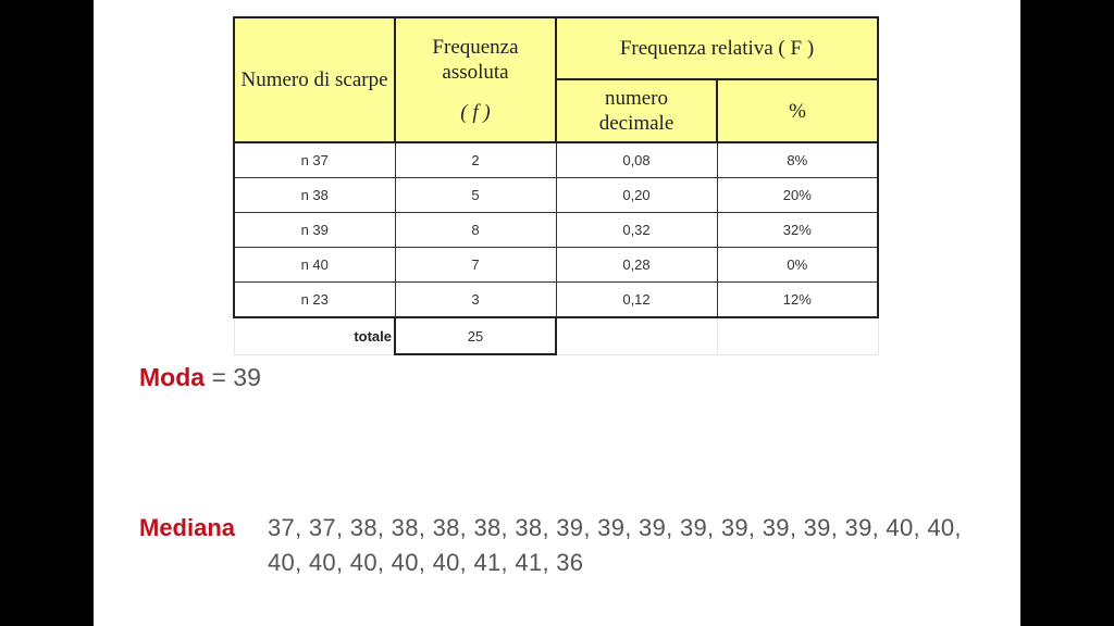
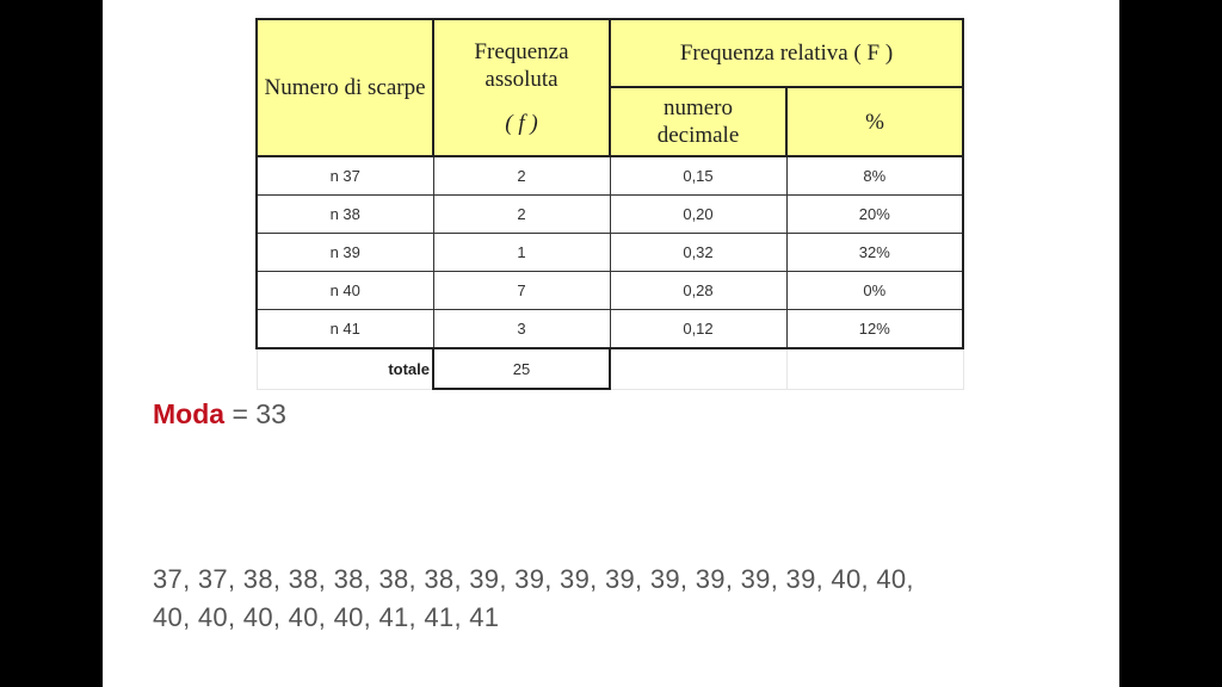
  Numero di scarpe	Frequenza assoluta ( f )	Frequenza relativa ( F )
  numero decimale	%
- n 37	2	0,08	8%
+ n 37	2	0,15	8%
- n 38	5	0,20	20%
+ n 38	2	0,20	20%
- n 39	8	0,32	32%
+ n 39	1	0,32	32%
  n 40	7	0,28	0%
- n 23	3	0,12	12%
+ n 41	3	0,12	12%
  totale	25
- Moda = 39
+ Moda = 33
- Mediana
- 37, 37, 38, 38, 38, 38, 38, 39, 39, 39, 39, 39, 39, 39, 39, 40, 40, 40, 40, 40, 40, 40, 41, 41, 36
+ 37, 37, 38, 38, 38, 38, 38, 39, 39, 39, 39, 39, 39, 39, 39, 40, 40, 40, 40, 40, 40, 40, 41, 41, 41
